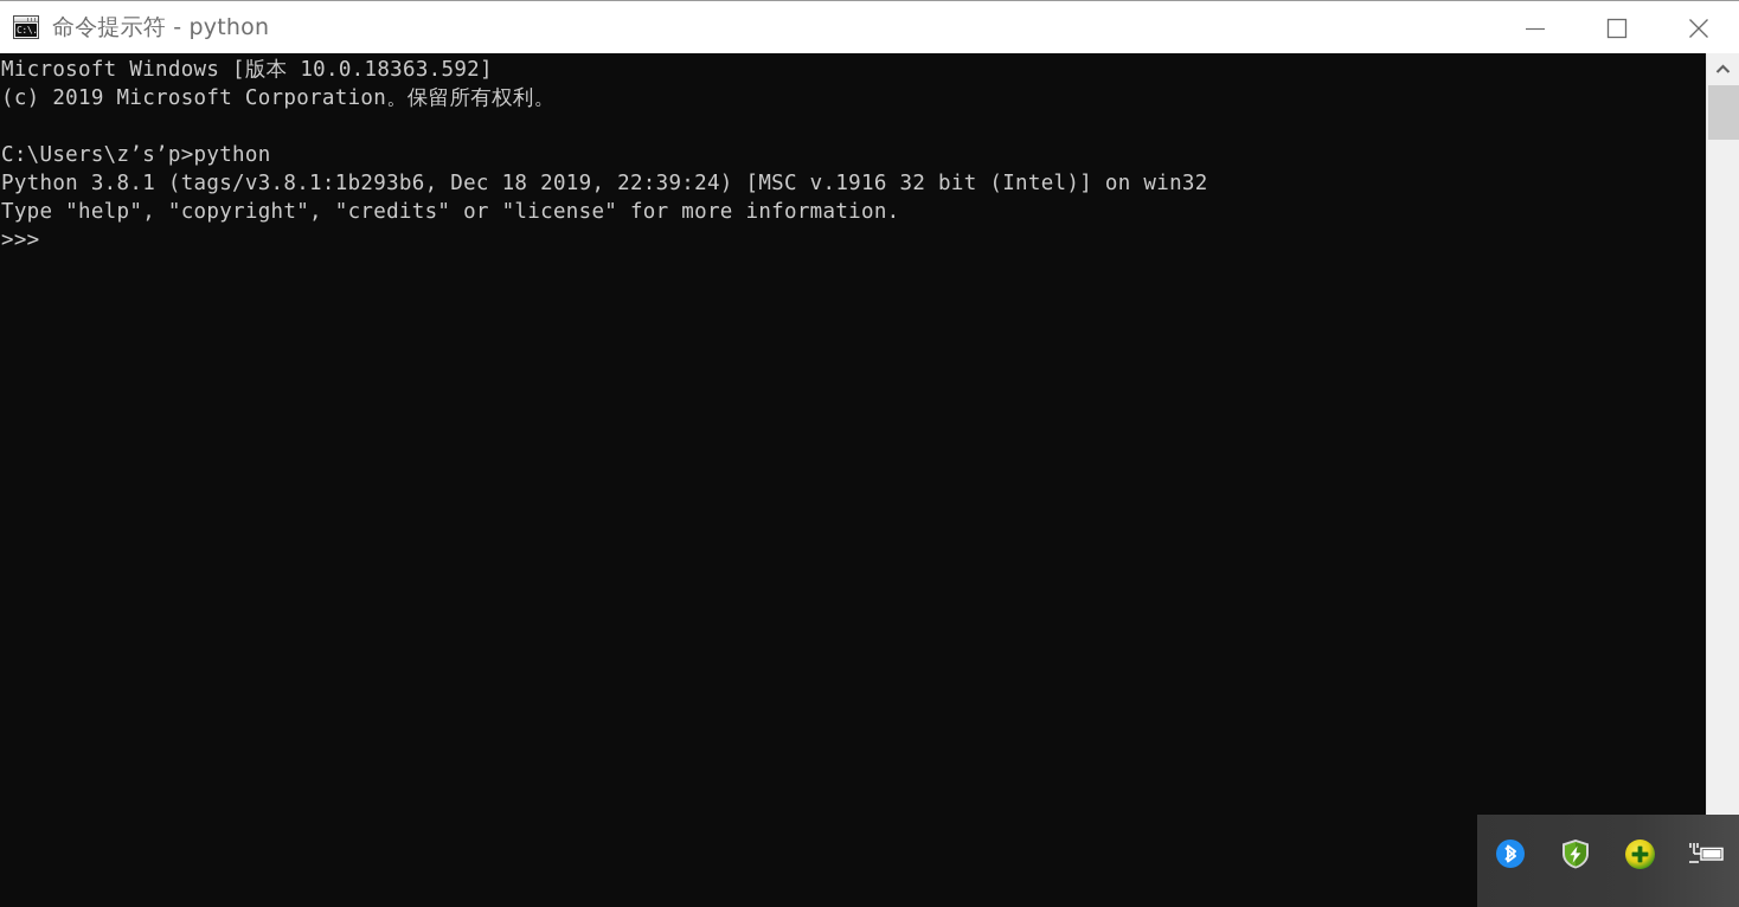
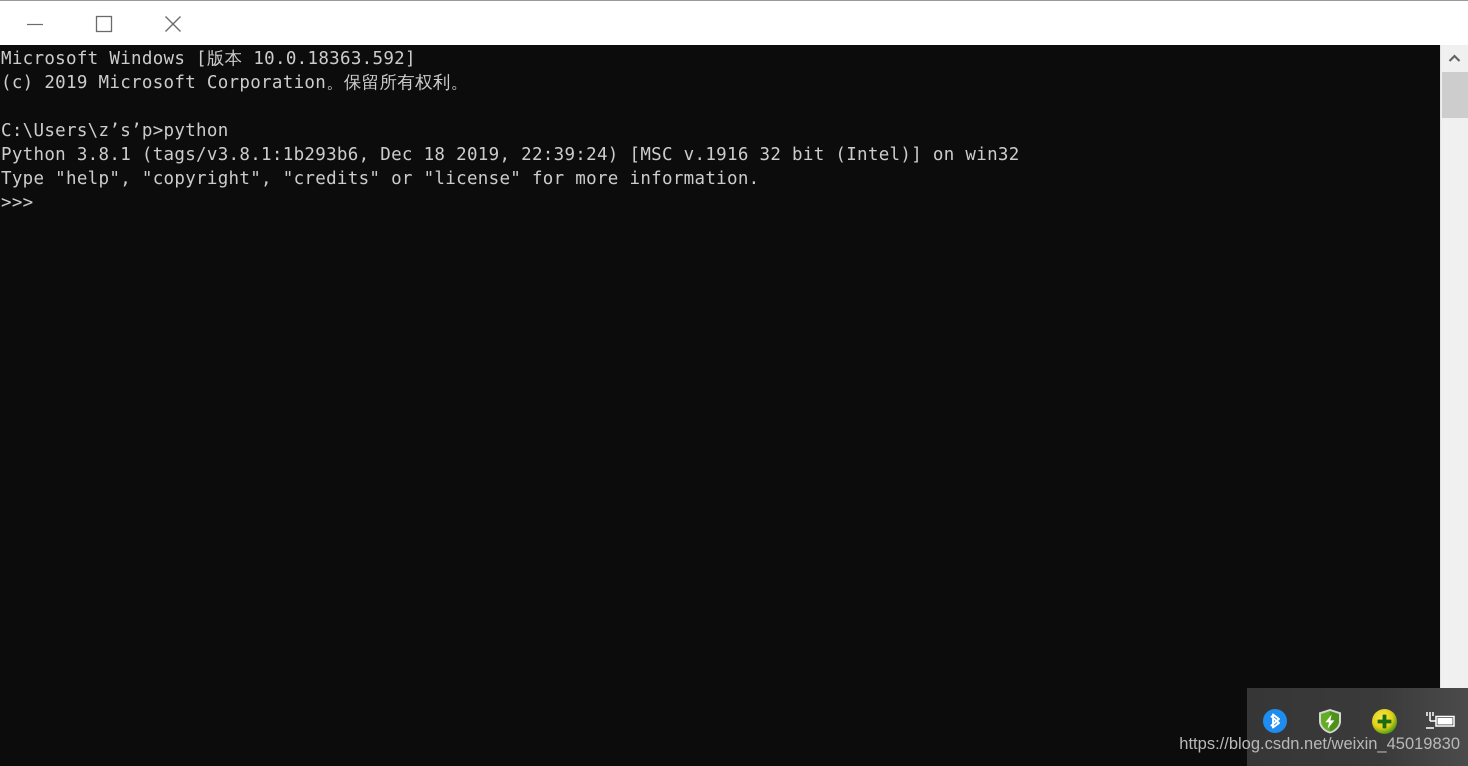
- C:\.
- 命令提示符 - python
  Microsoft Windows [版本 10.0.18363.592]
  (c) 2019 Microsoft Corporation。保留所有权利。
  C:\Users\z’s’p>python
  Python 3.8.1 (tags/v3.8.1:1b293b6, Dec 18 2019, 22:39:24) [MSC v.1916 32 bit (Intel)] on win32
  Type "help", "copyright", "credits" or "license" for more information.
  >>>
+ https://blog.csdn.net/weixin_45019830
